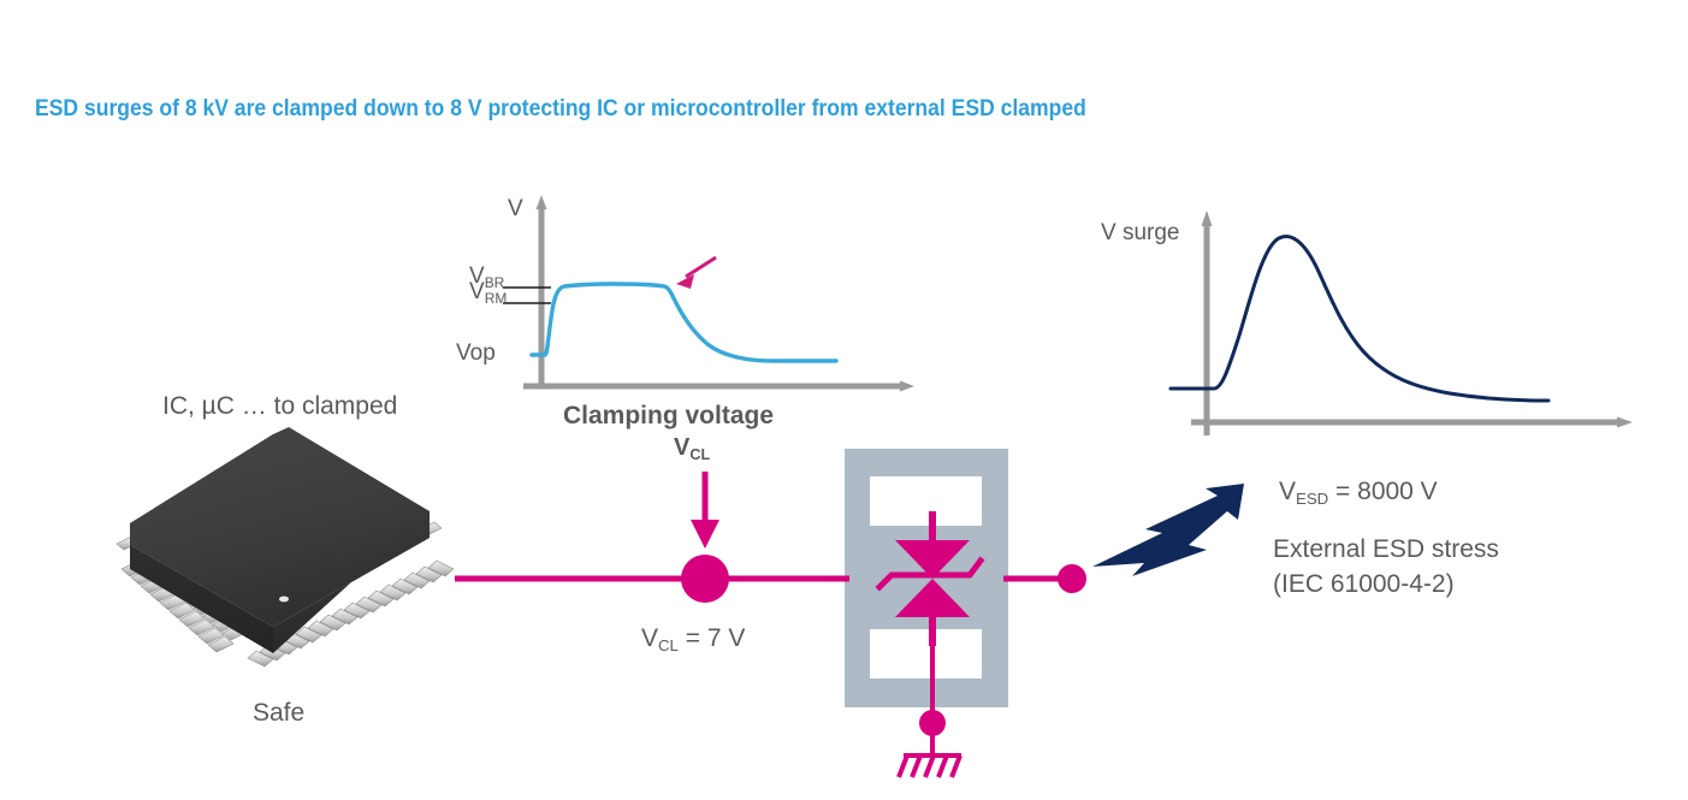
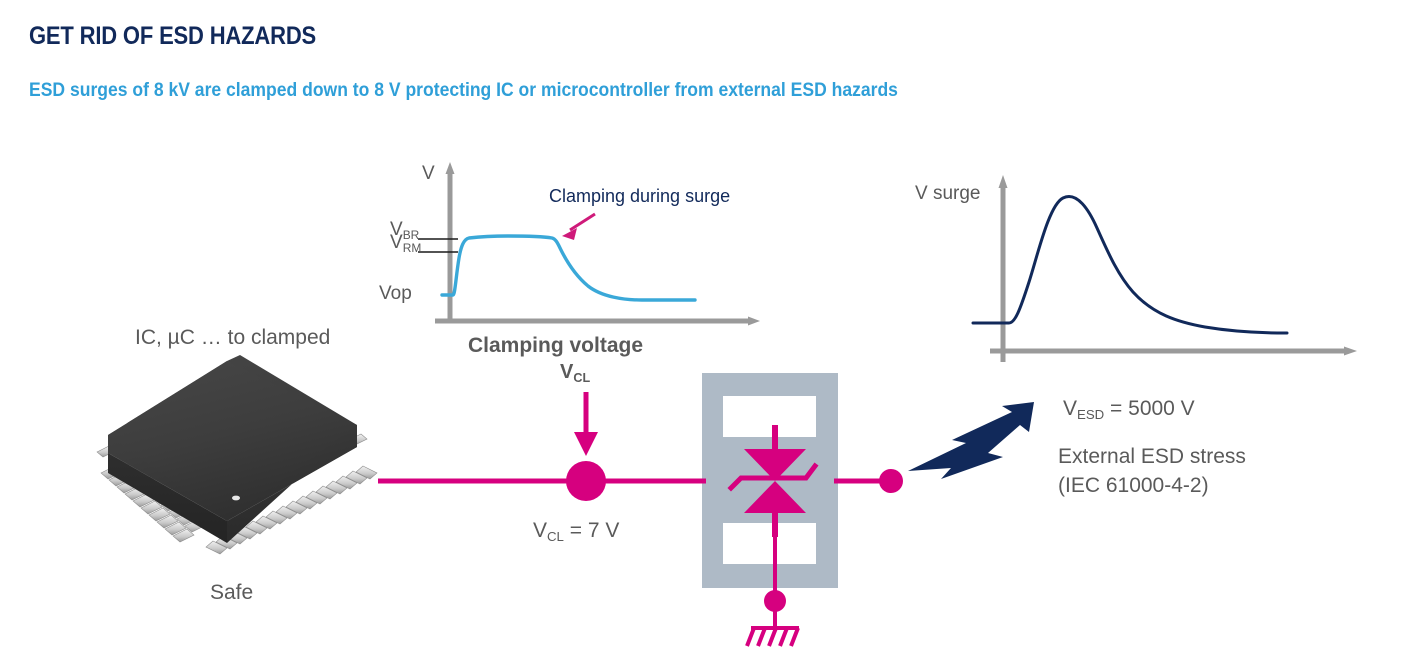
+ GET RID OF ESD HAZARDS
- ESD surges of 8 kV are clamped down to 8 V protecting IC or microcontroller from external ESD clamped
+ ESD surges of 8 kV are clamped down to 8 V protecting IC or microcontroller from external ESD hazards
  V
  VBR
  VRM
  Vop
+ Clamping during surge
  Clamping voltage
  VCL
  V surge
  IC, µC … to clamped
  Safe
  VCL = 7 V
- VESD = 8000 V
+ VESD = 5000 V
  External ESD stress
  (IEC 61000-4-2)
